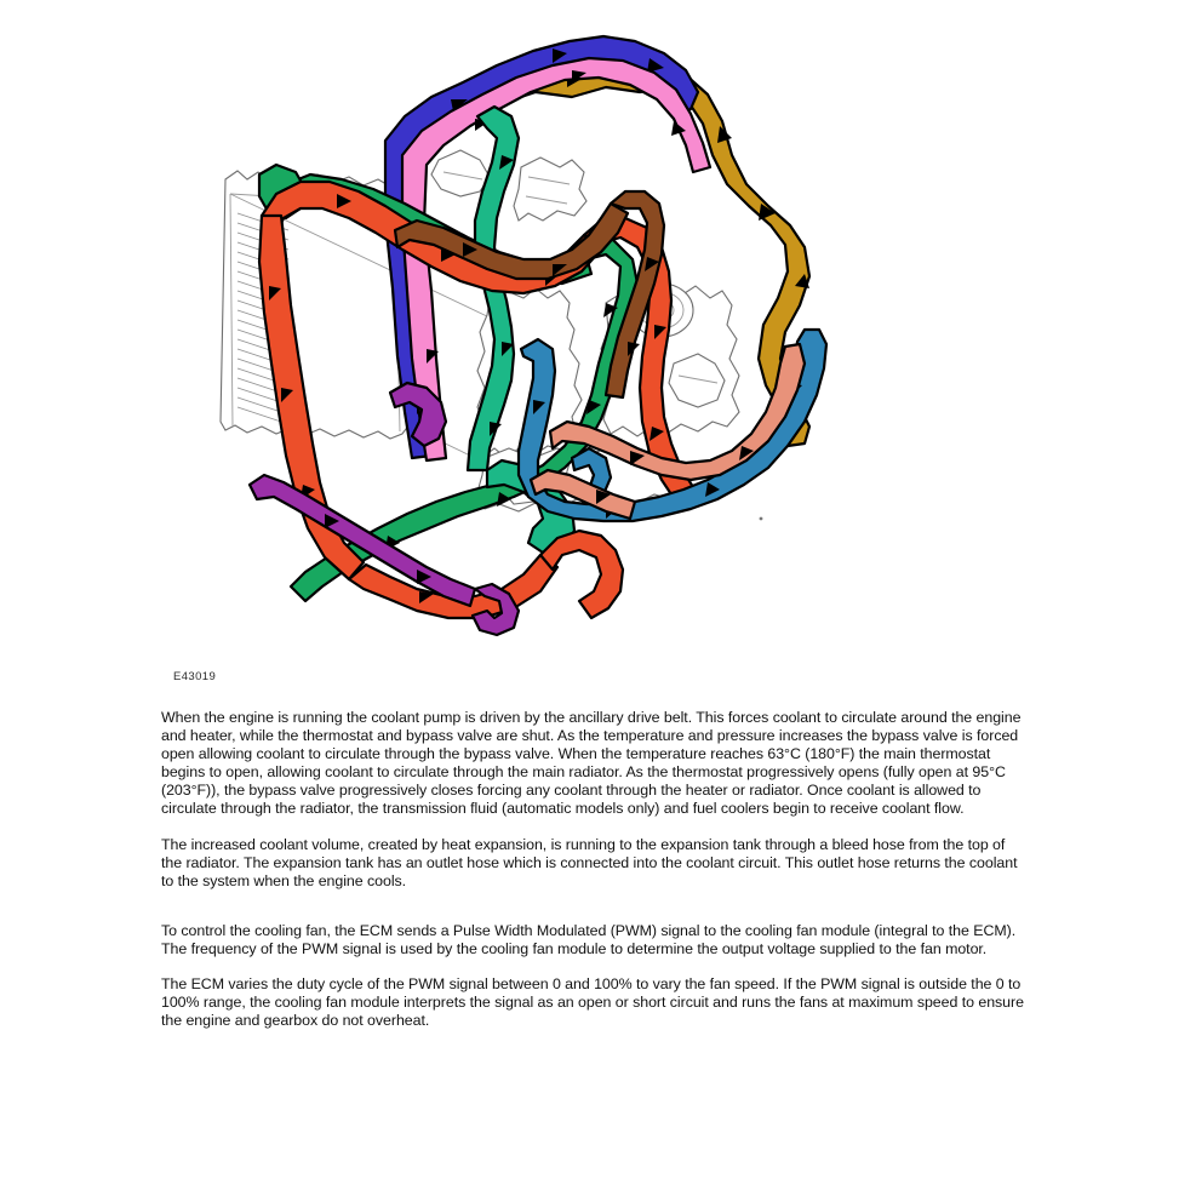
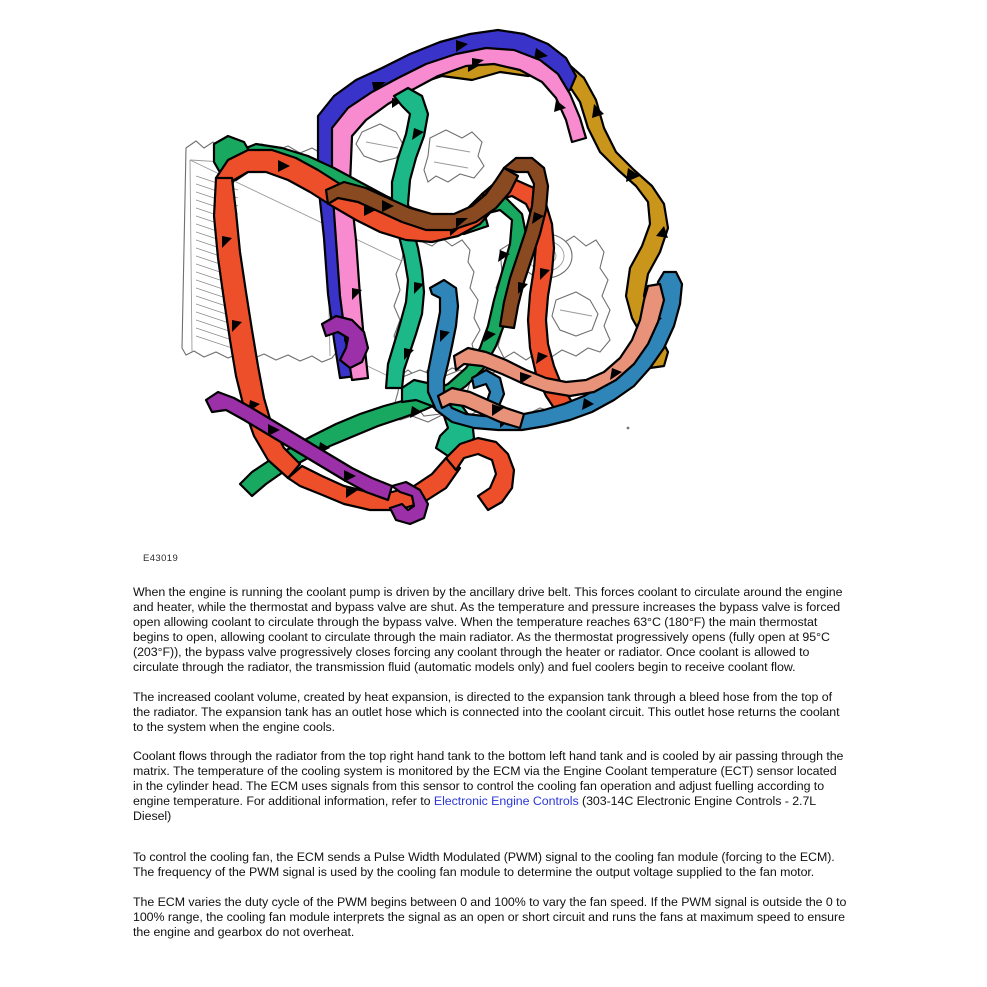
  E43019
  When the engine is running the coolant pump is driven by the ancillary drive belt. This forces coolant to circulate around the engine and heater, while the thermostat and bypass valve are shut. As the temperature and pressure increases the bypass valve is forced open allowing coolant to circulate through the bypass valve. When the temperature reaches 63°C (180°F) the main thermostat begins to open, allowing coolant to circulate through the main radiator. As the thermostat progressively opens (fully open at 95°C (203°F)), the bypass valve progressively closes forcing any coolant through the heater or radiator. Once coolant is allowed to circulate through the radiator, the transmission fluid (automatic models only) and fuel coolers begin to receive coolant flow.
- The increased coolant volume, created by heat expansion, is running to the expansion tank through a bleed hose from the top of the radiator. The expansion tank has an outlet hose which is connected into the coolant circuit. This outlet hose returns the coolant to the system when the engine cools.
+ The increased coolant volume, created by heat expansion, is directed to the expansion tank through a bleed hose from the top of the radiator. The expansion tank has an outlet hose which is connected into the coolant circuit. This outlet hose returns the coolant to the system when the engine cools.
+ Coolant flows through the radiator from the top right hand tank to the bottom left hand tank and is cooled by air passing through the matrix. The temperature of the cooling system is monitored by the ECM via the Engine Coolant temperature (ECT) sensor located in the cylinder head. The ECM uses signals from this sensor to control the cooling fan operation and adjust fuelling according to engine temperature. For additional information, refer to Electronic Engine Controls (303-14C Electronic Engine Controls - 2.7L Diesel)
- To control the cooling fan, the ECM sends a Pulse Width Modulated (PWM) signal to the cooling fan module (integral to the ECM). The frequency of the PWM signal is used by the cooling fan module to determine the output voltage supplied to the fan motor.
+ To control the cooling fan, the ECM sends a Pulse Width Modulated (PWM) signal to the cooling fan module (forcing to the ECM). The frequency of the PWM signal is used by the cooling fan module to determine the output voltage supplied to the fan motor.
- The ECM varies the duty cycle of the PWM signal between 0 and 100% to vary the fan speed. If the PWM signal is outside the 0 to 100% range, the cooling fan module interprets the signal as an open or short circuit and runs the fans at maximum speed to ensure the engine and gearbox do not overheat.
+ The ECM varies the duty cycle of the PWM begins between 0 and 100% to vary the fan speed. If the PWM signal is outside the 0 to 100% range, the cooling fan module interprets the signal as an open or short circuit and runs the fans at maximum speed to ensure the engine and gearbox do not overheat.
